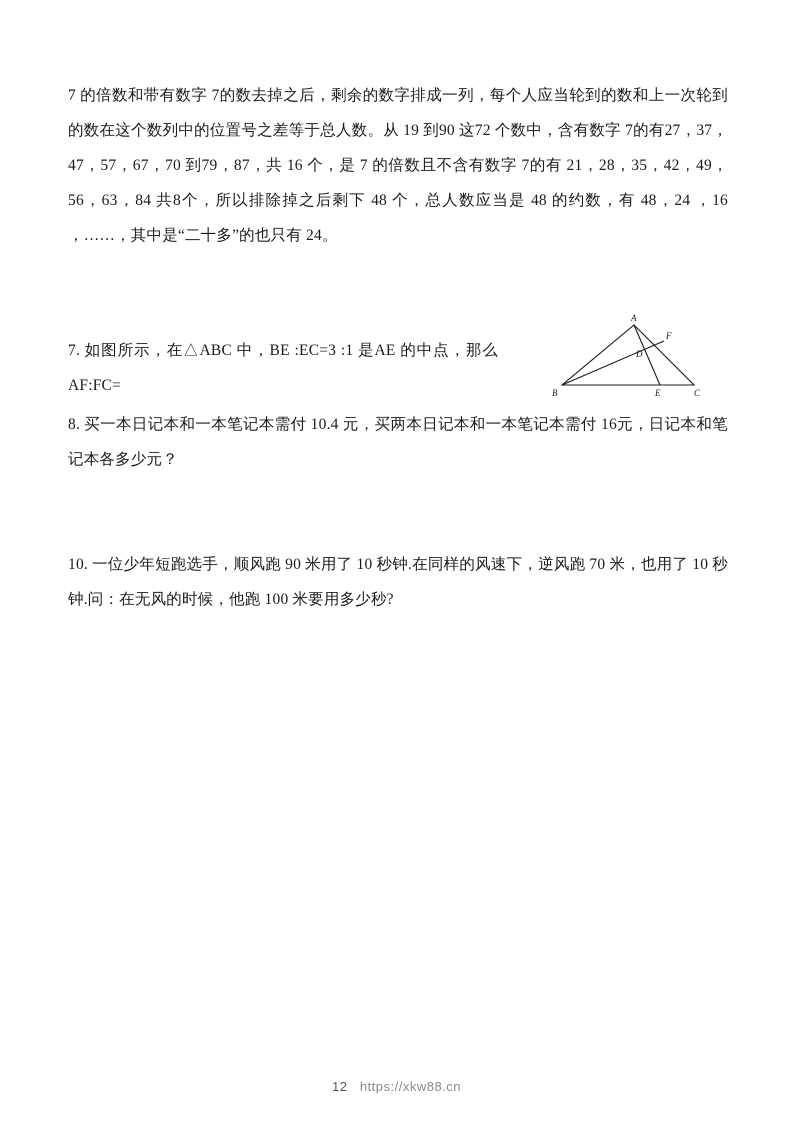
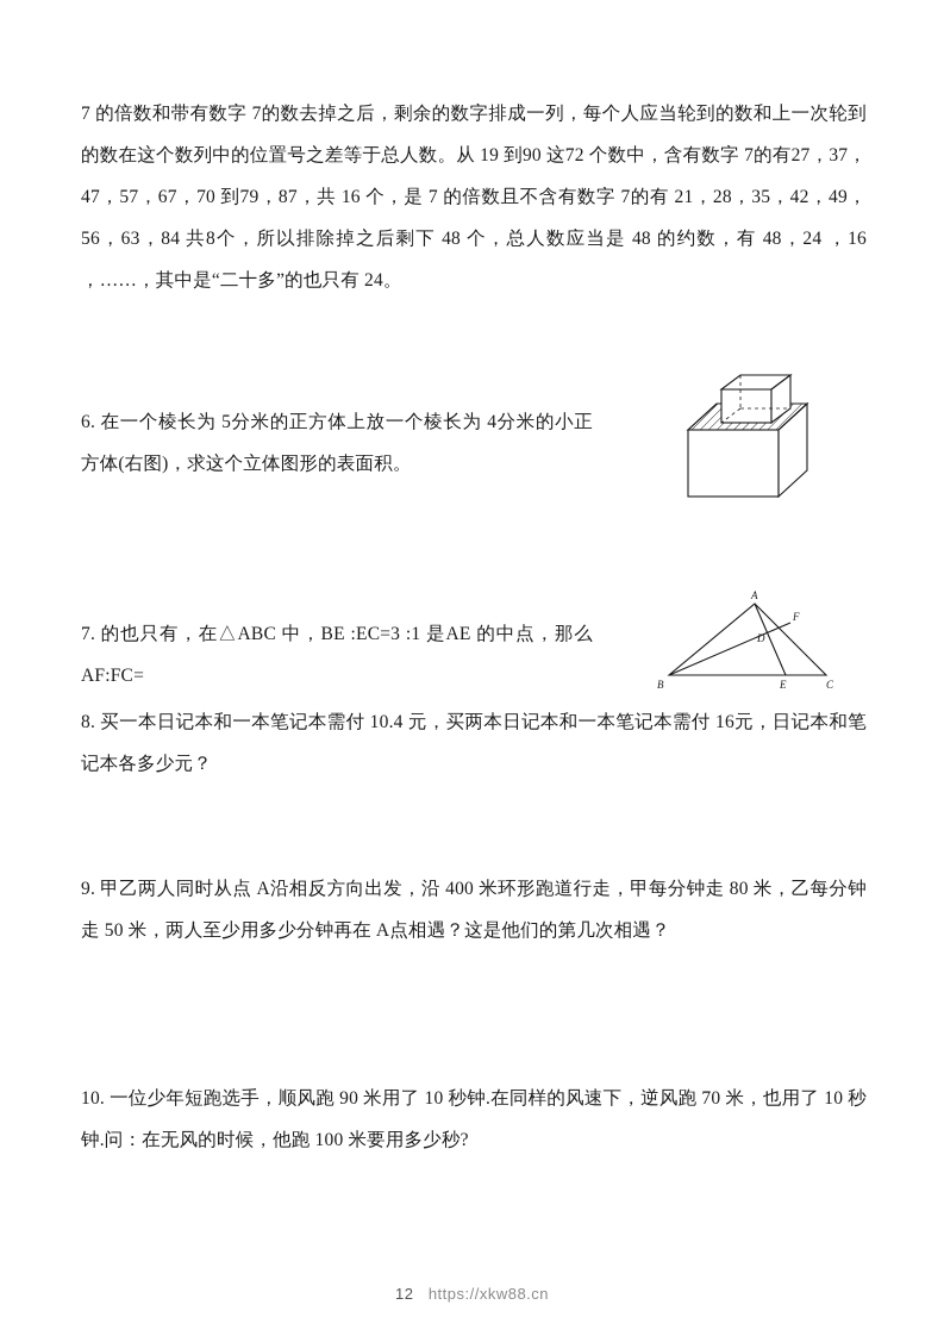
  7 的倍数和带有数字 7的数去掉之后，剩余的数字排成一列，每个人应当轮到的数和上一次轮到的数在这个数列中的位置号之差等于总人数。从 19 到90 这72 个数中，含有数字 7的有27，37，47，57，67，70 到79，87，共 16 个，是 7 的倍数且不含有数字 7的有 21，28，35，42，49，56，63，84 共8个，所以排除掉之后剩下 48 个，总人数应当是 48 的约数，有 48，24 ，16 ，……，其中是“二十多”的也只有 24。
+ 6. 在一个棱长为 5分米的正方体上放一个棱长为 4分米的小正方体(右图)，求这个立体图形的表面积。
- 7. 如图所示，在△ABC 中，BE :EC=3 :1 是AE 的中点，那么 AF:FC=
+ 7. 的也只有，在△ABC 中，BE :EC=3 :1 是AE 的中点，那么 AF:FC=
  A
  F
  D
  B
  E
  C
  8. 买一本日记本和一本笔记本需付 10.4 元，买两本日记本和一本笔记本需付 16元，日记本和笔记本各多少元？
+ 9. 甲乙两人同时从点 A沿相反方向出发，沿 400 米环形跑道行走，甲每分钟走 80 米，乙每分钟走 50 米，两人至少用多少分钟再在 A点相遇？这是他们的第几次相遇？
  10. 一位少年短跑选手，顺风跑 90 米用了 10 秒钟.在同样的风速下，逆风跑 70 米，也用了 10 秒钟.问：在无风的时候，他跑 100 米要用多少秒?
  12 https://xkw88.cn
